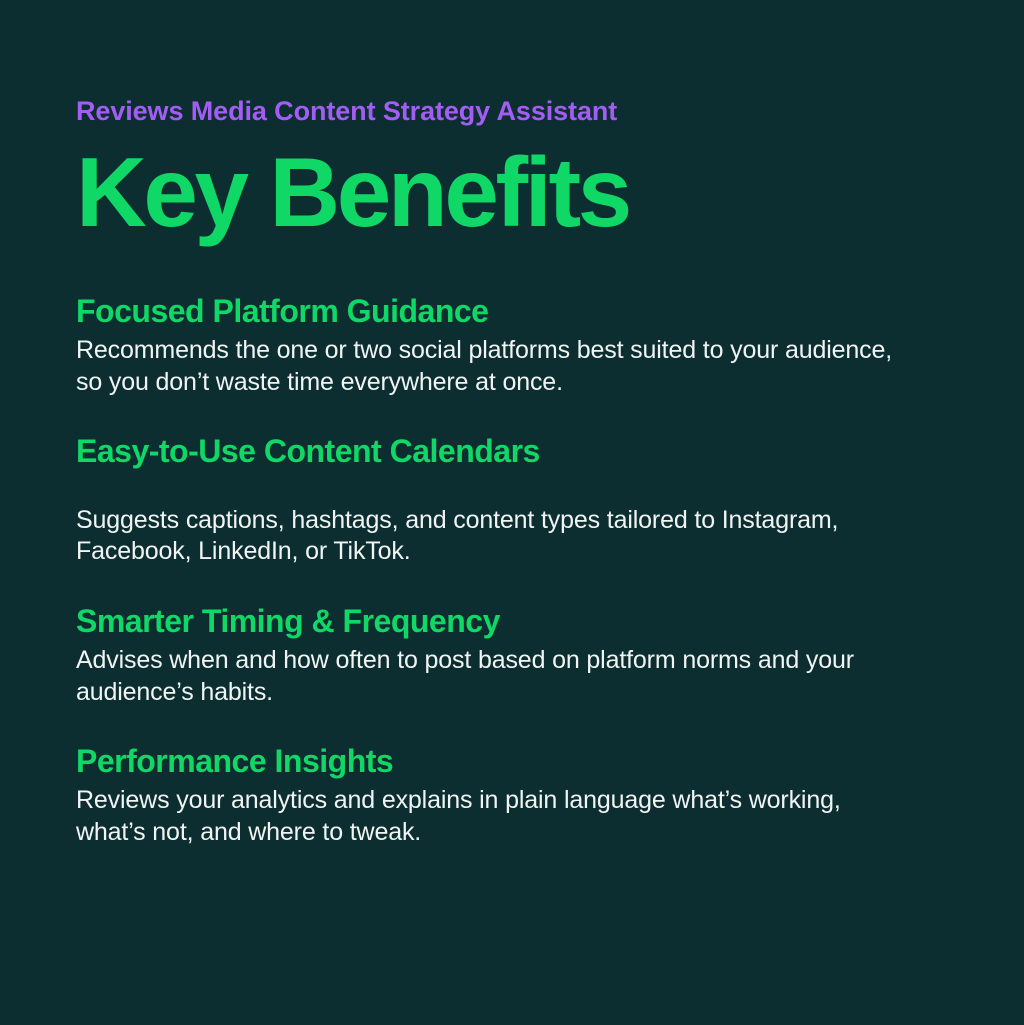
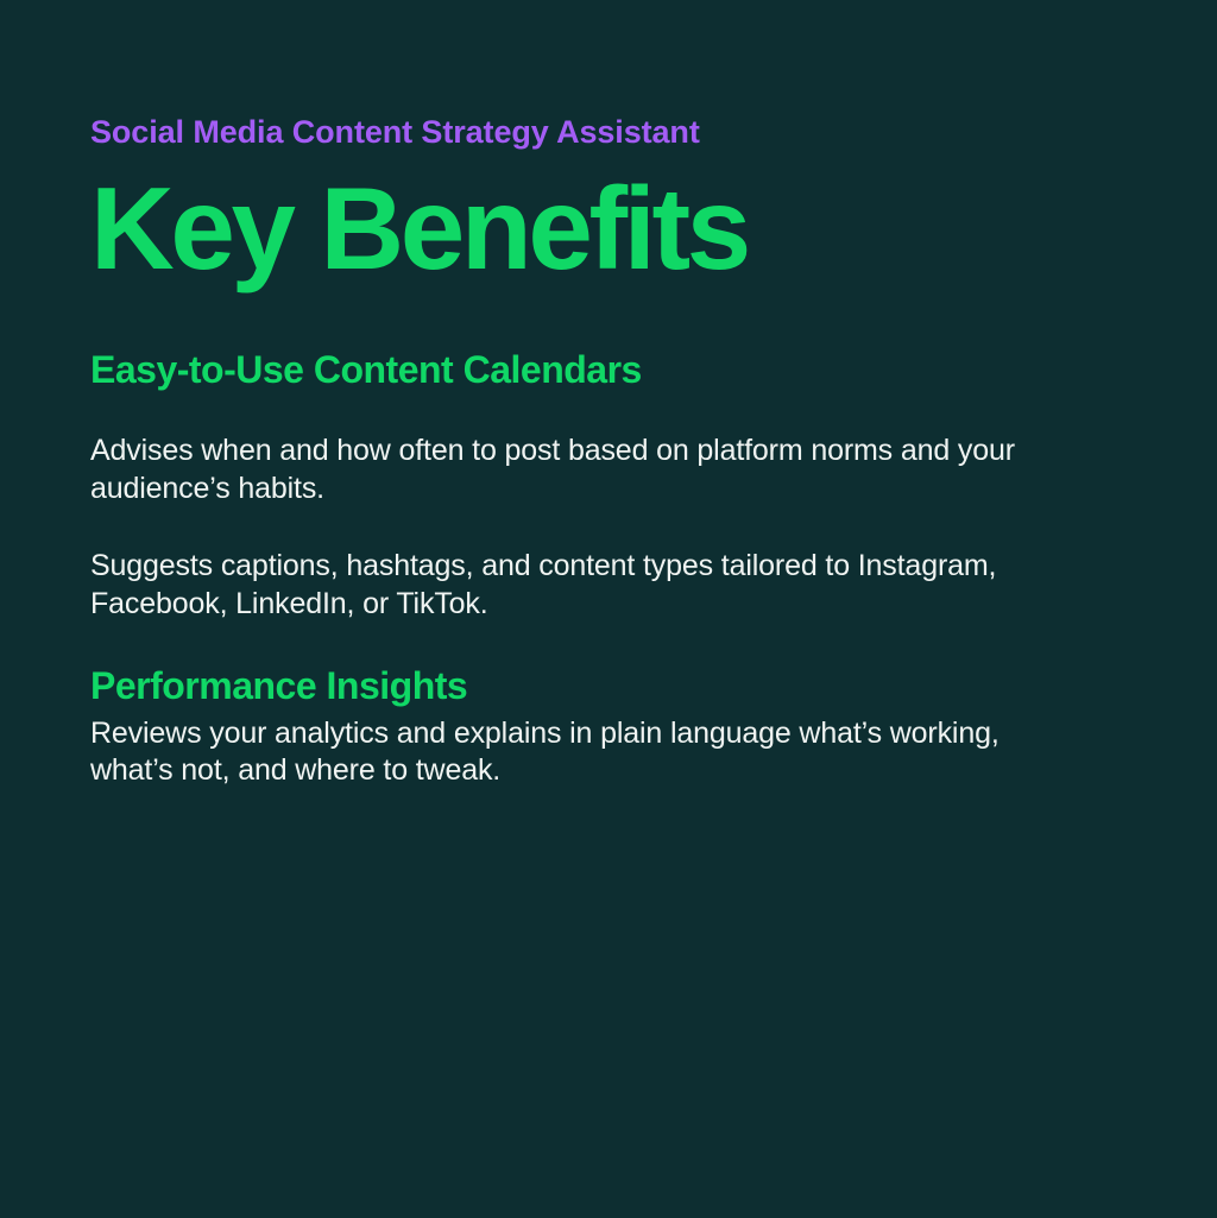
- Reviews Media Content Strategy Assistant
+ Social Media Content Strategy Assistant
  Key Benefits
- Focused Platform Guidance
- Recommends the one or two social platforms best suited to your audience, so you don’t waste time everywhere at once.
  Easy-to-Use Content Calendars
- Suggests captions, hashtags, and content types tailored to Instagram, Facebook, LinkedIn, or TikTok.
+ Advises when and how often to post based on platform norms and your audience’s habits.
- Smarter Timing & Frequency
- Advises when and how often to post based on platform norms and your audience’s habits.
+ Suggests captions, hashtags, and content types tailored to Instagram, Facebook, LinkedIn, or TikTok.
  Performance Insights
  Reviews your analytics and explains in plain language what’s working, what’s not, and where to tweak.
